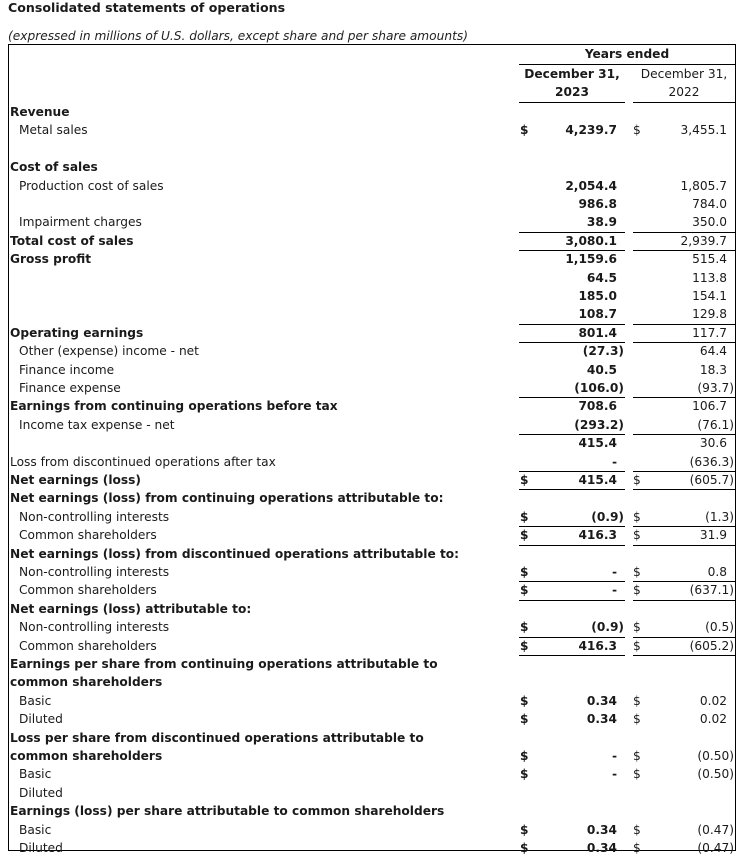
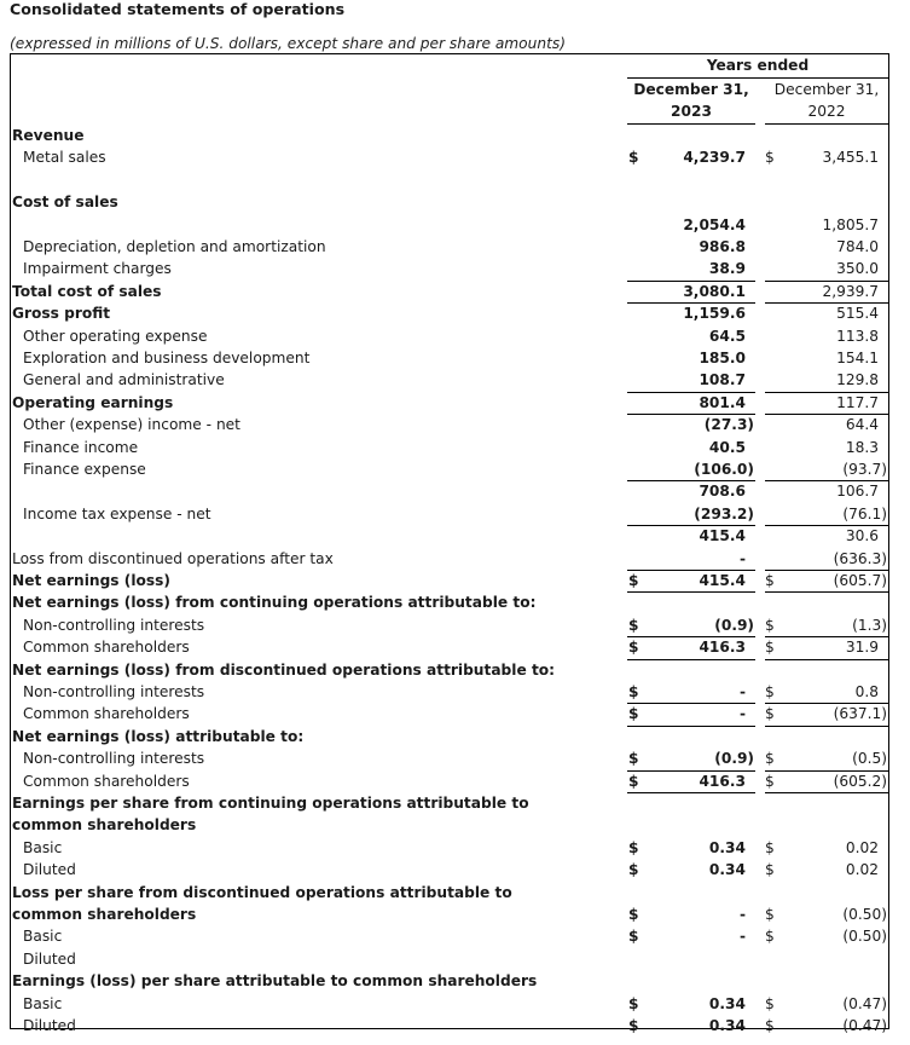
  Consolidated statements of operations
  (expressed in millions of U.S. dollars, except share and per share amounts)
  Years ended
  December 31,
  2023
  December 31,
  2022
  Revenue
  Metal sales
  $
  4,239.7
  $
  3,455.1
  Cost of sales
- Production cost of sales
  2,054.4
  1,805.7
+ Depreciation, depletion and amortization
  986.8
  784.0
  Impairment charges
  38.9
  350.0
  Total cost of sales
  3,080.1
  2,939.7
  Gross profit
  1,159.6
  515.4
+ Other operating expense
  64.5
  113.8
+ Exploration and business development
  185.0
  154.1
+ General and administrative
  108.7
  129.8
  Operating earnings
  801.4
  117.7
  Other (expense) income - net
  (27.3)
  64.4
  Finance income
  40.5
  18.3
  Finance expense
  (106.0)
  (93.7)
- Earnings from continuing operations before tax
  708.6
  106.7
  Income tax expense - net
  (293.2)
  (76.1)
  415.4
  30.6
  Loss from discontinued operations after tax
  -
  (636.3)
  Net earnings (loss)
  $
  415.4
  $
  (605.7)
  Net earnings (loss) from continuing operations attributable to:
  Non-controlling interests
  $
  (0.9)
  $
  (1.3)
  Common shareholders
  $
  416.3
  $
  31.9
  Net earnings (loss) from discontinued operations attributable to:
  Non-controlling interests
  $
  -
  $
  0.8
  Common shareholders
  $
  -
  $
  (637.1)
  Net earnings (loss) attributable to:
  Non-controlling interests
  $
  (0.9)
  $
  (0.5)
  Common shareholders
  $
  416.3
  $
  (605.2)
  Earnings per share from continuing operations attributable to
  common shareholders
  Basic
  $
  0.34
  $
  0.02
  Diluted
  $
  0.34
  $
  0.02
  Loss per share from discontinued operations attributable to
  common shareholders
  $
  -
  $
  (0.50)
  Basic
  $
  -
  $
  (0.50)
  Diluted
  Earnings (loss) per share attributable to common shareholders
  Basic
  $
  0.34
  $
  (0.47)
  Diluted
  $
  0.34
  $
  (0.47)
